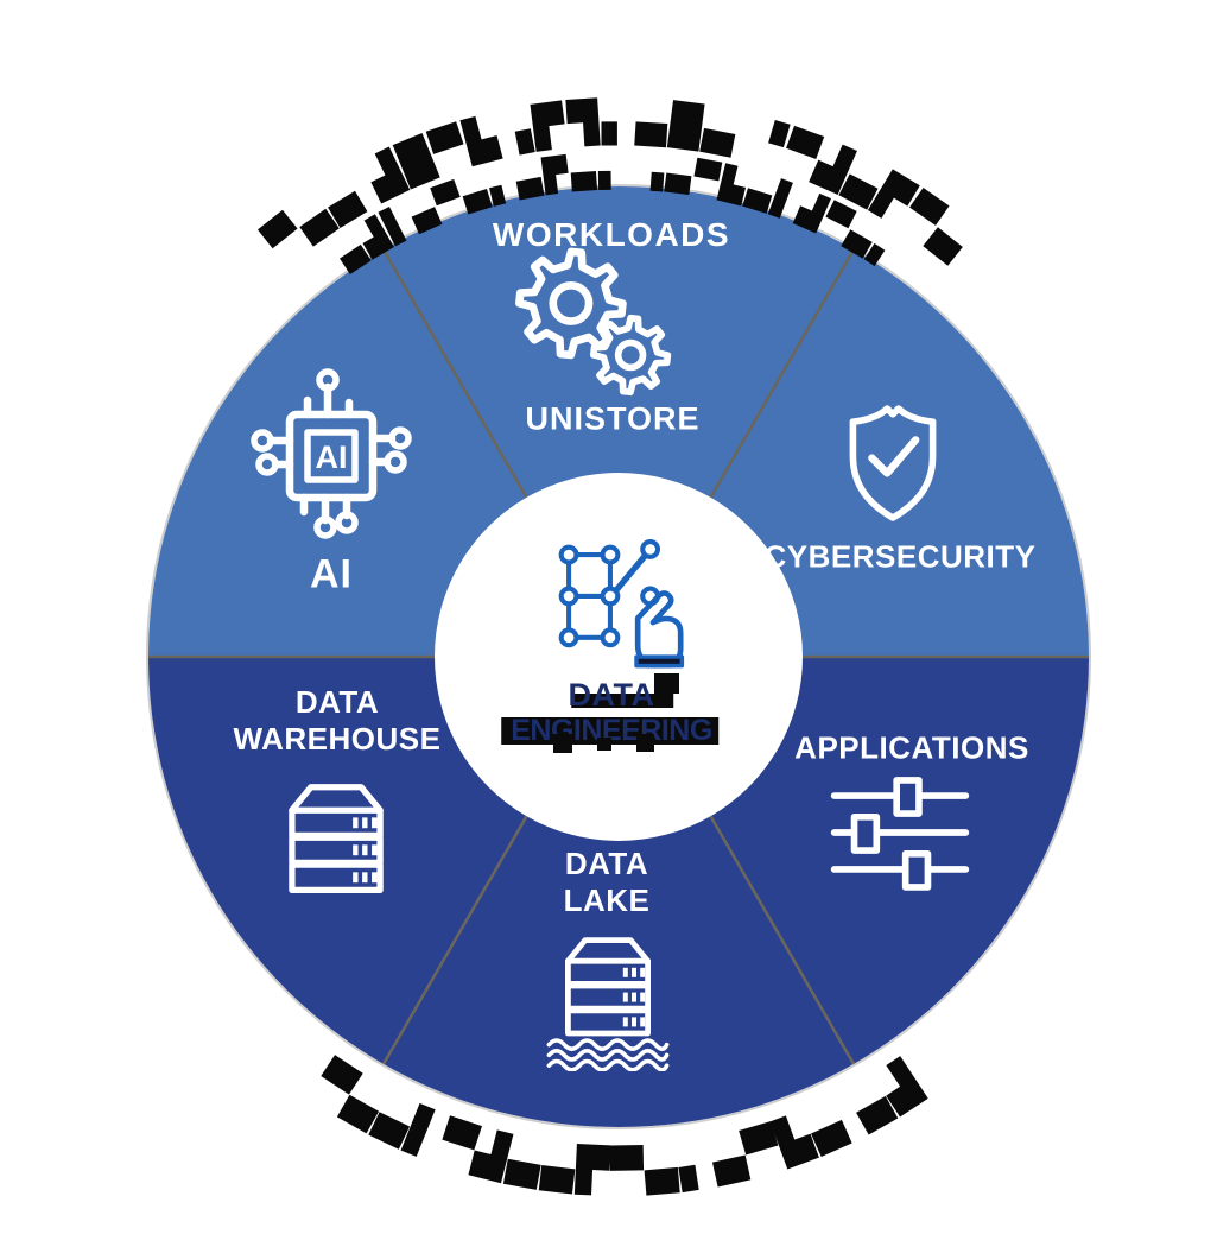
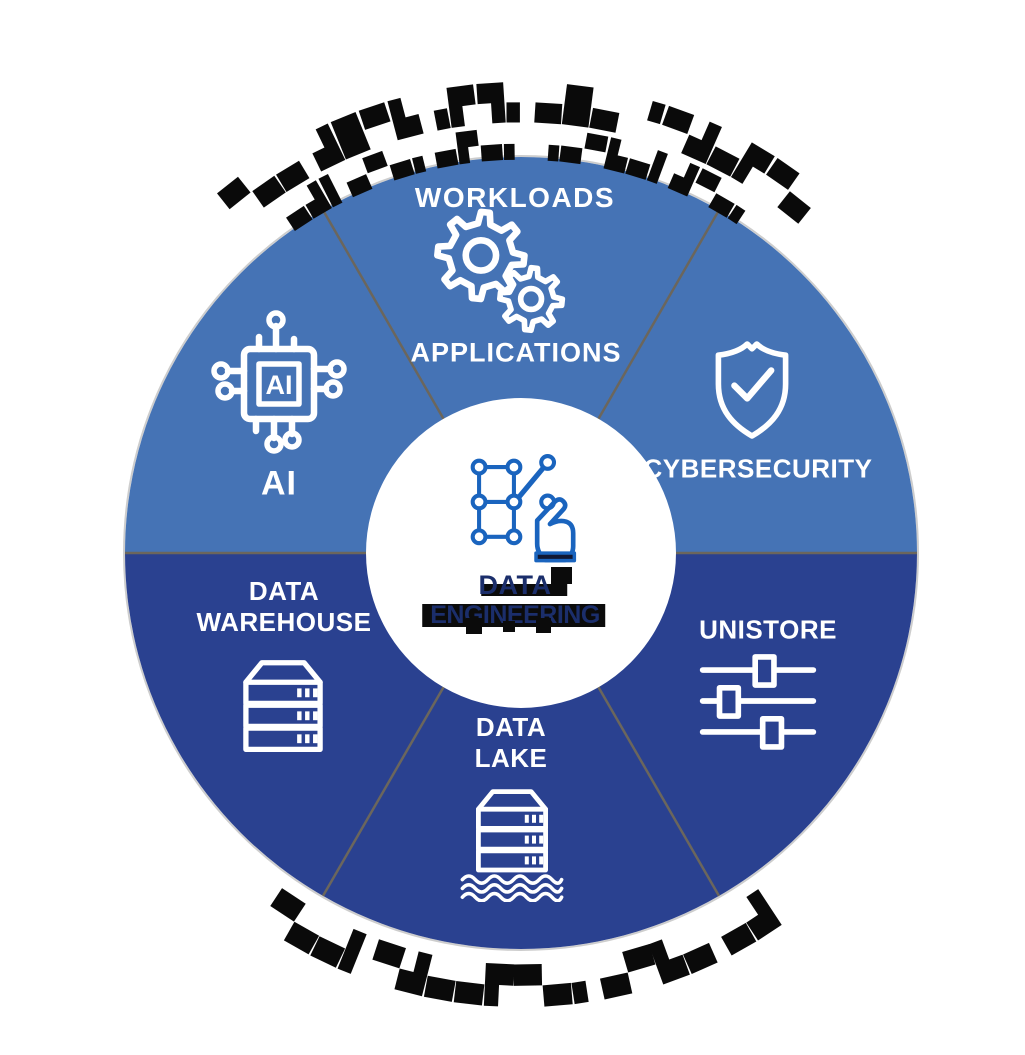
  WORKLOADS
- UNISTORE
+ APPLICATIONS
  AI
  AI
  CYBERSECURITY
  DATA
  WAREHOUSE
- APPLICATIONS
+ UNISTORE
  DATA
  LAKE
  DATA
  ENGINEERING
